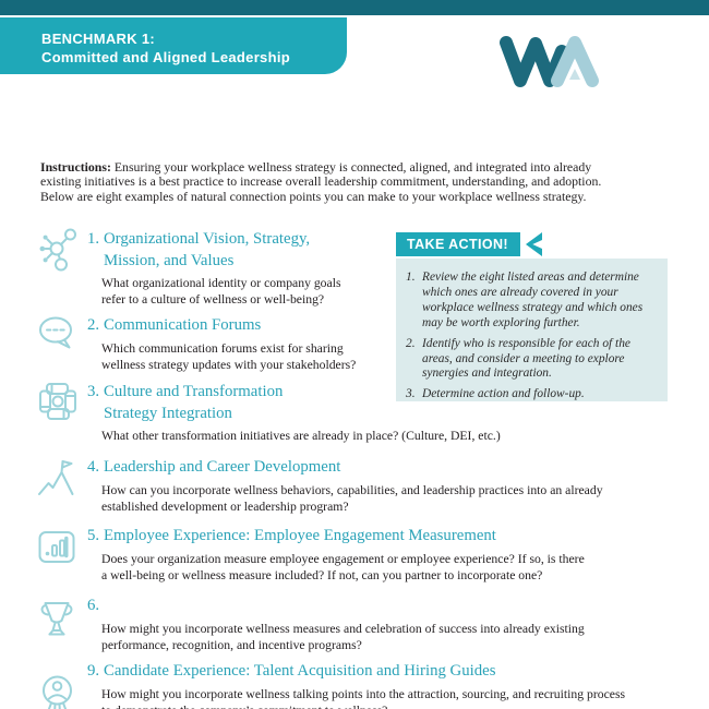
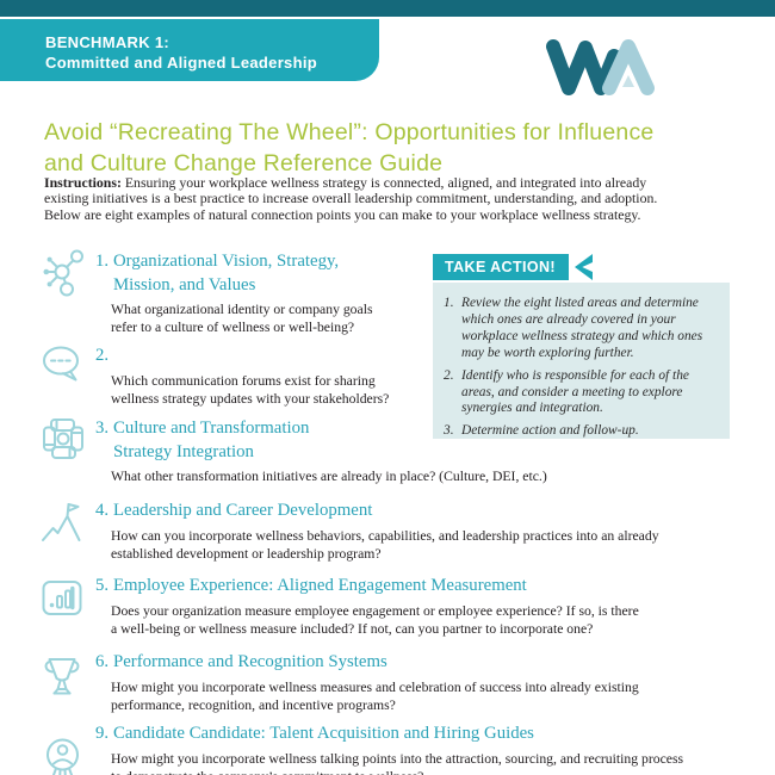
  BENCHMARK 1:
  Committed and Aligned Leadership
+ Avoid “Recreating The Wheel”: Opportunities for Influence
+ and Culture Change Reference Guide
  Instructions: Ensuring your workplace wellness strategy is connected, aligned, and integrated into already
  existing initiatives is a best practice to increase overall leadership commitment, understanding, and adoption.
  Below are eight examples of natural connection points you can make to your workplace wellness strategy.
  1.
  Organizational Vision, Strategy,
  Mission, and Values
  What organizational identity or company goals
  refer to a culture of wellness or well-being?
  2.
- Communication Forums
  Which communication forums exist for sharing
  wellness strategy updates with your stakeholders?
  3.
  Culture and Transformation
  Strategy Integration
  What other transformation initiatives are already in place? (Culture, DEI, etc.)
  4.
  Leadership and Career Development
  How can you incorporate wellness behaviors, capabilities, and leadership practices into an already
  established development or leadership program?
  5.
- Employee Experience: Employee Engagement Measurement
+ Employee Experience: Aligned Engagement Measurement
  Does your organization measure employee engagement or employee experience? If so, is there
  a well-being or wellness measure included? If not, can you partner to incorporate one?
  6.
+ Performance and Recognition Systems
  How might you incorporate wellness measures and celebration of success into already existing
  performance, recognition, and incentive programs?
  9.
- Candidate Experience: Talent Acquisition and Hiring Guides
+ Candidate Candidate: Talent Acquisition and Hiring Guides
  How might you incorporate wellness talking points into the attraction, sourcing, and recruiting process
  TAKE ACTION!
  1.
  Review the eight listed areas and determine
  which ones are already covered in your
  workplace wellness strategy and which ones
  may be worth exploring further.
  2.
  Identify who is responsible for each of the
  areas, and consider a meeting to explore
  synergies and integration.
  3.
  Determine action and follow-up.
